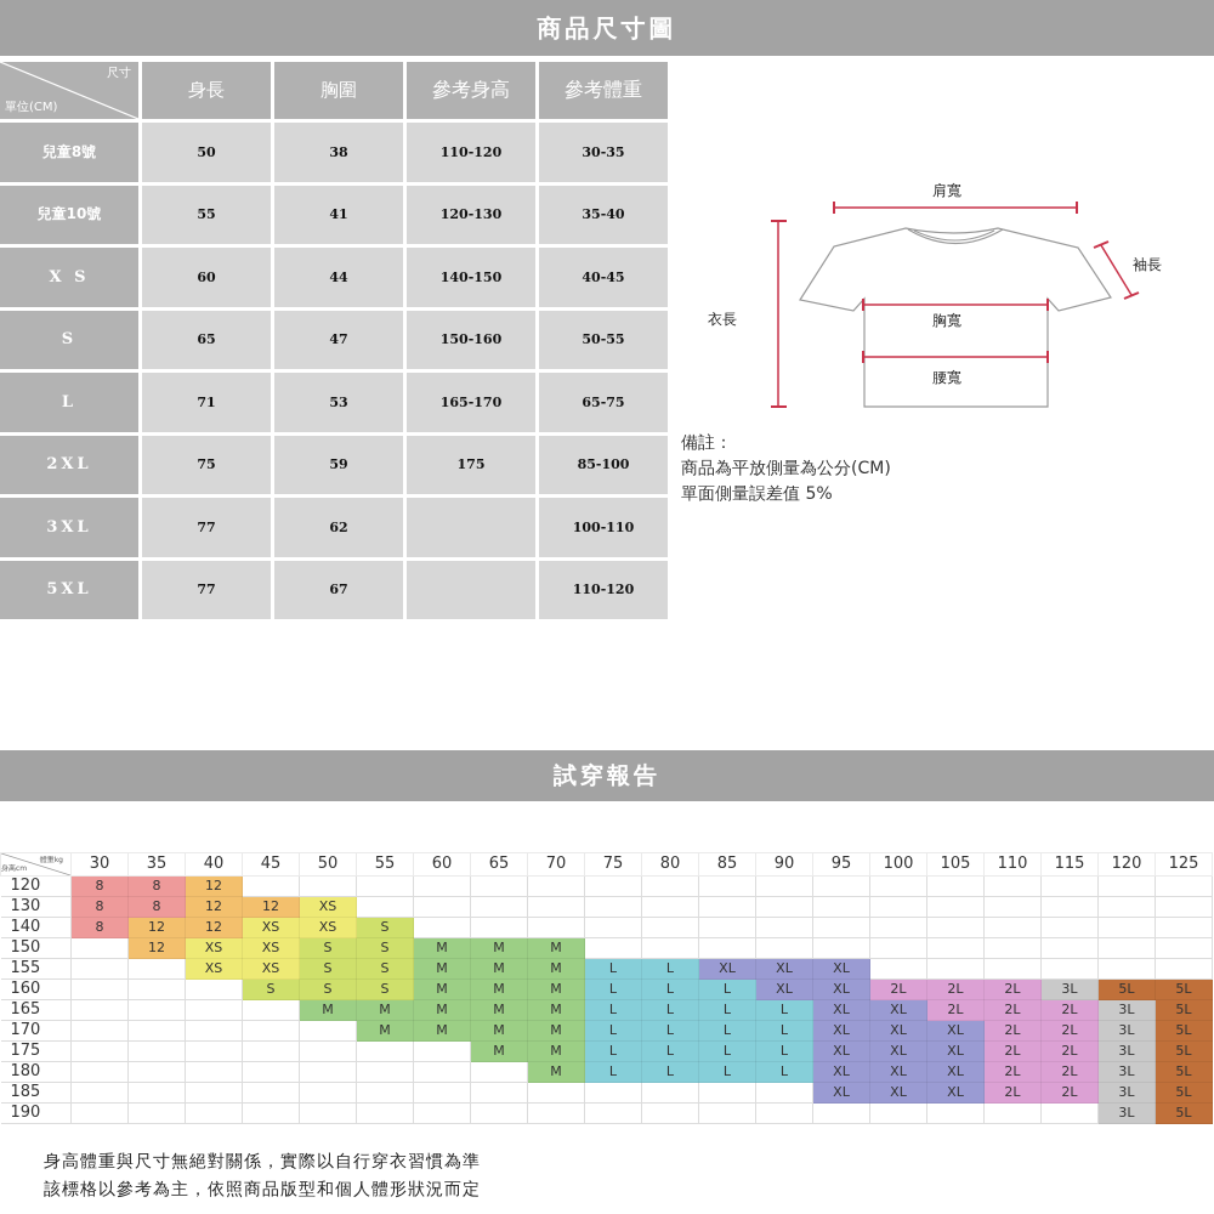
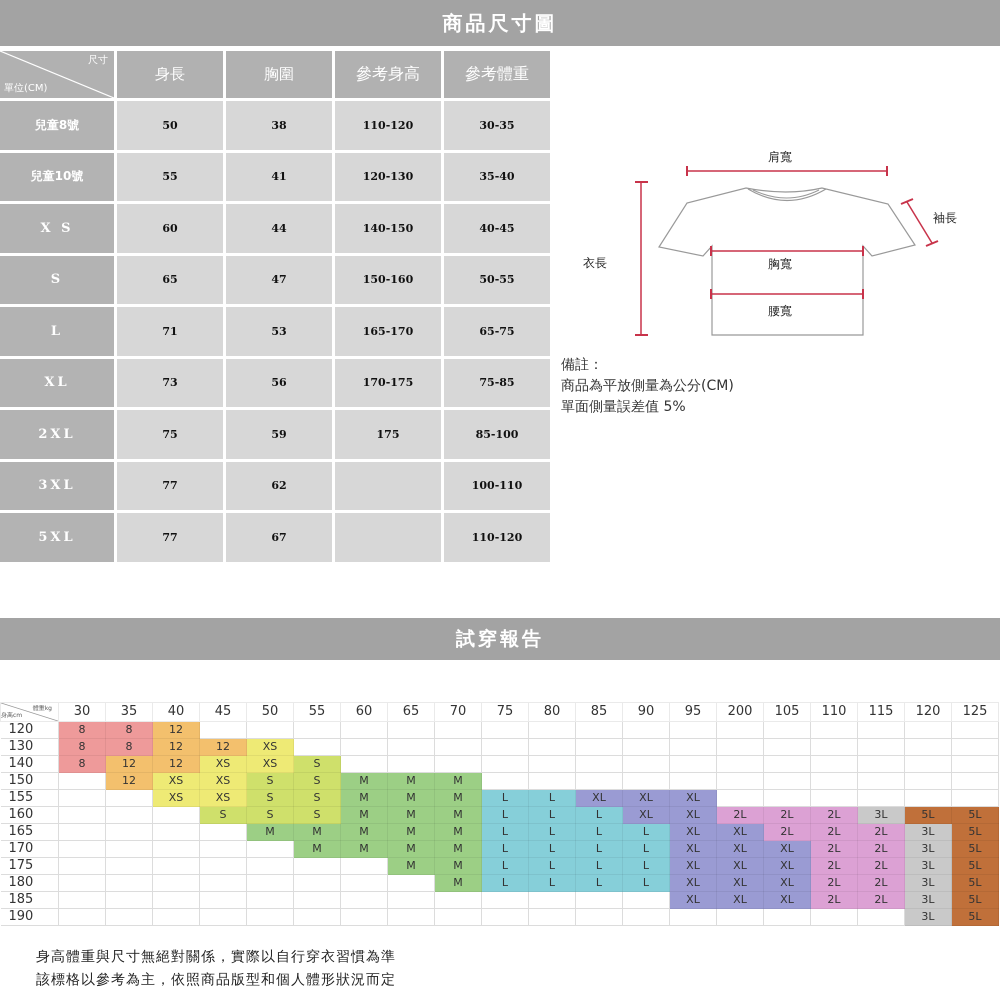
  商品尺寸圖
  尺寸 單位(CM)	身長	胸圍	參考身高	參考體重
  兒童8號	50	38	110-120	30-35
  兒童10號	55	41	120-130	35-40
  X S	60	44	140-150	40-45
  S	65	47	150-160	50-55
  L	71	53	165-170	65-75
+ XL	73	56	170-175	75-85
  2XL	75	59	175	85-100
  3XL	77	62		100-110
  5XL	77	67		110-120
  肩寬
  袖長
  衣長
  胸寬
  腰寬
  備註：
  商品為平放側量為公分(CM)
  單面側量誤差值 5%
  試穿報告
- 	30	35	40	45	50	55	60	65	70	75	80	85	90	95	100	105	110	115	120	125
+ 	30	35	40	45	50	55	60	65	70	75	80	85	90	95	200	105	110	115	120	125
  120	8	8	12
  130	8	8	12	12	XS
  140	8	12	12	XS	XS	S
  150		12	XS	XS	S	S	M	M	M
  155			XS	XS	S	S	M	M	M	L	L	XL	XL	XL
  160				S	S	S	M	M	M	L	L	L	XL	XL	2L	2L	2L	3L	5L	5L
  165					M	M	M	M	M	L	L	L	L	XL	XL	2L	2L	2L	3L	5L
  170						M	M	M	M	L	L	L	L	XL	XL	XL	2L	2L	3L	5L
  175								M	M	L	L	L	L	XL	XL	XL	2L	2L	3L	5L
  180									M	L	L	L	L	XL	XL	XL	2L	2L	3L	5L
  185														XL	XL	XL	2L	2L	3L	5L
  190																			3L	5L
  身高體重與尺寸無絕對關係，實際以自行穿衣習慣為準
  該標格以參考為主，依照商品版型和個人體形狀況而定
